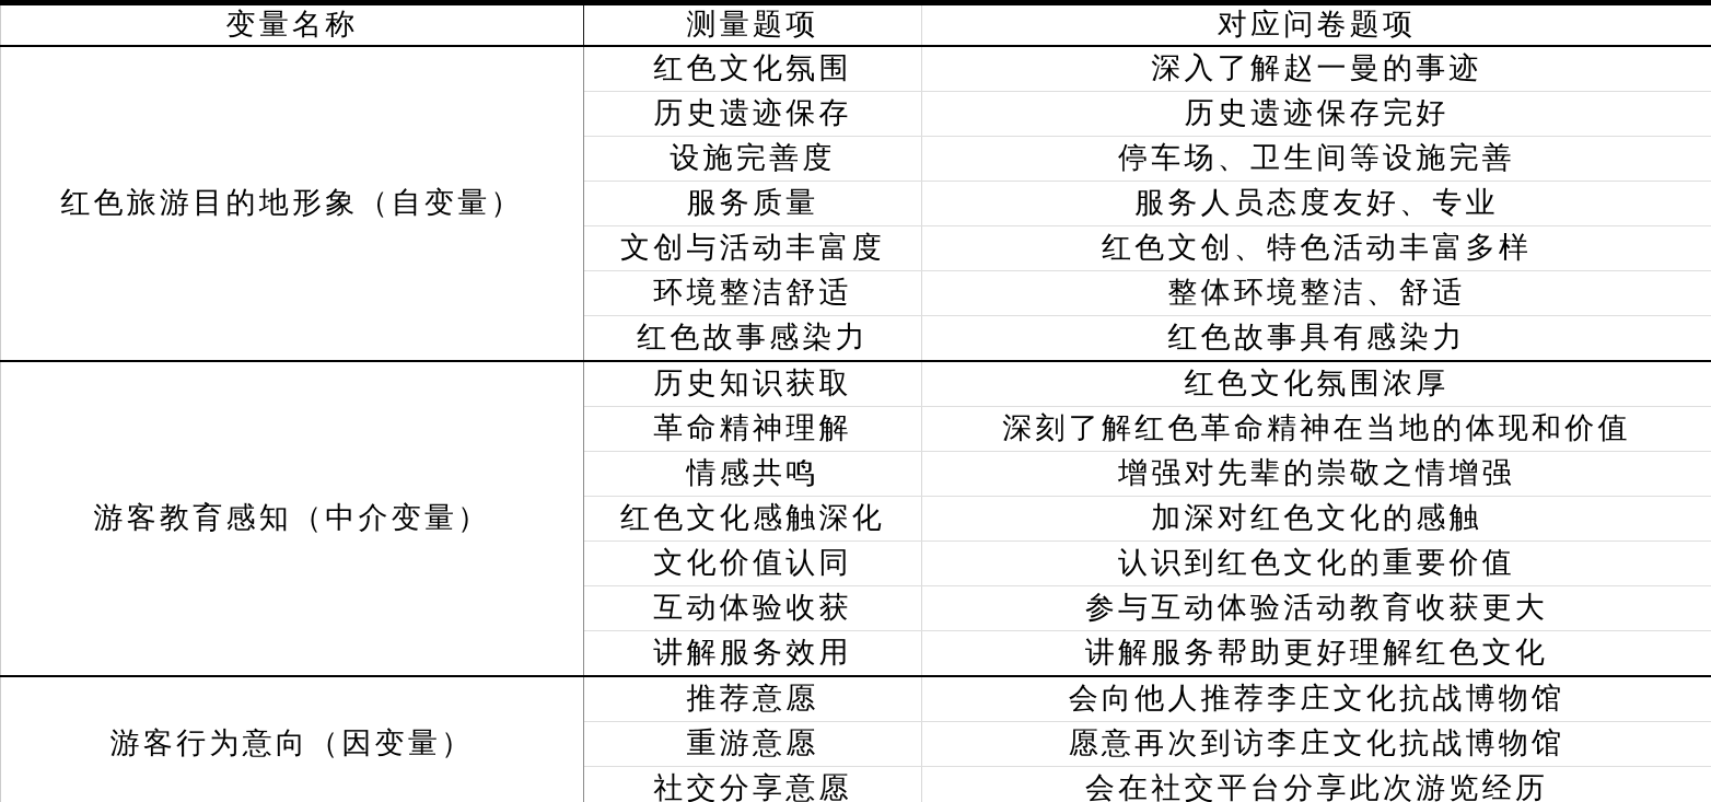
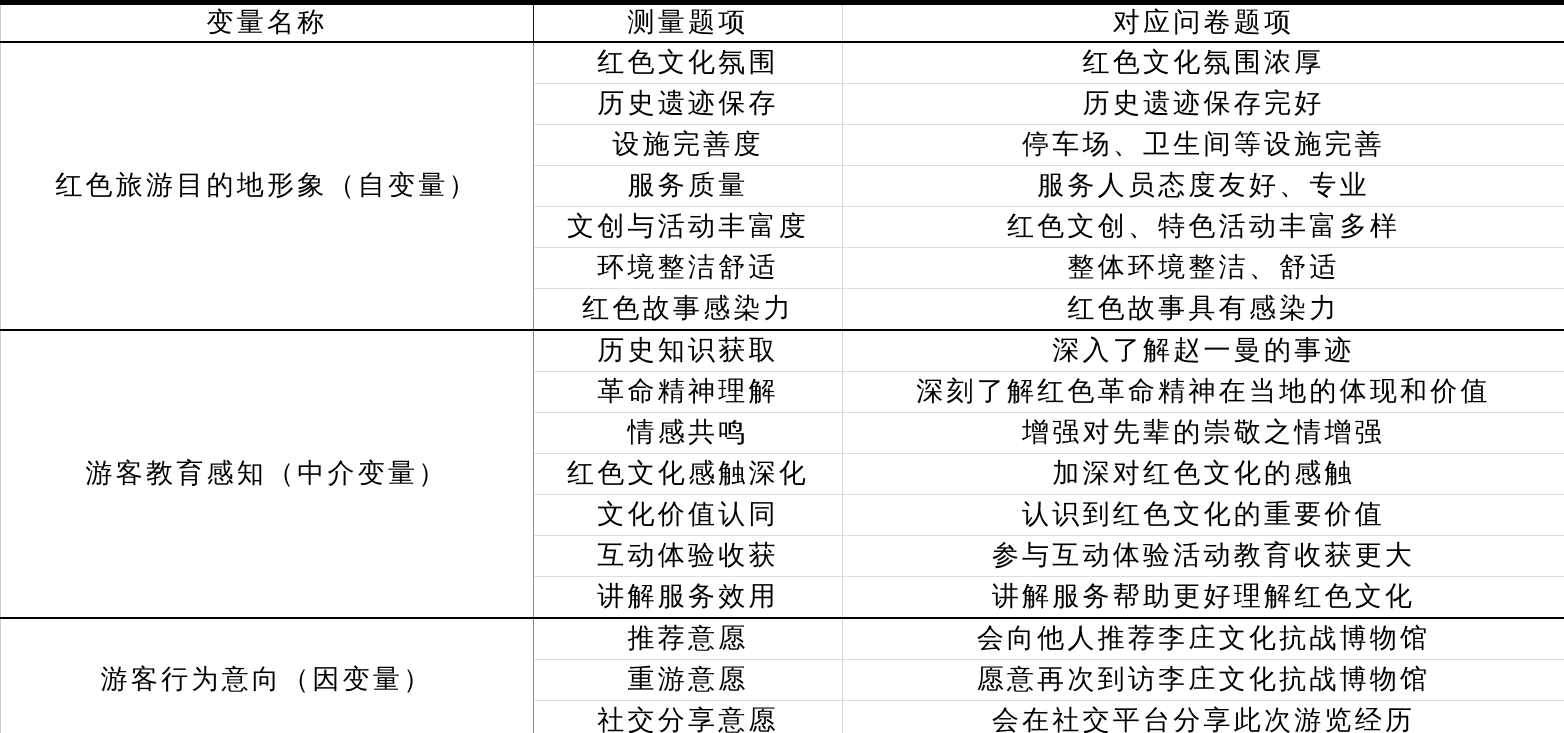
  变量名称	测量题项	对应问卷题项
- 红色旅游目的地形象（自变量）	红色文化氛围	深入了解赵一曼的事迹
+ 红色旅游目的地形象（自变量）	红色文化氛围	红色文化氛围浓厚
  历史遗迹保存	历史遗迹保存完好
  设施完善度	停车场、卫生间等设施完善
  服务质量	服务人员态度友好、专业
  文创与活动丰富度	红色文创、特色活动丰富多样
  环境整洁舒适	整体环境整洁、舒适
  红色故事感染力	红色故事具有感染力
- 游客教育感知（中介变量）	历史知识获取	红色文化氛围浓厚
+ 游客教育感知（中介变量）	历史知识获取	深入了解赵一曼的事迹
  革命精神理解	深刻了解红色革命精神在当地的体现和价值
  情感共鸣	增强对先辈的崇敬之情增强
  红色文化感触深化	加深对红色文化的感触
  文化价值认同	认识到红色文化的重要价值
  互动体验收获	参与互动体验活动教育收获更大
  讲解服务效用	讲解服务帮助更好理解红色文化
  游客行为意向（因变量）	推荐意愿	会向他人推荐李庄文化抗战博物馆
  重游意愿	愿意再次到访李庄文化抗战博物馆
  社交分享意愿	会在社交平台分享此次游览经历
